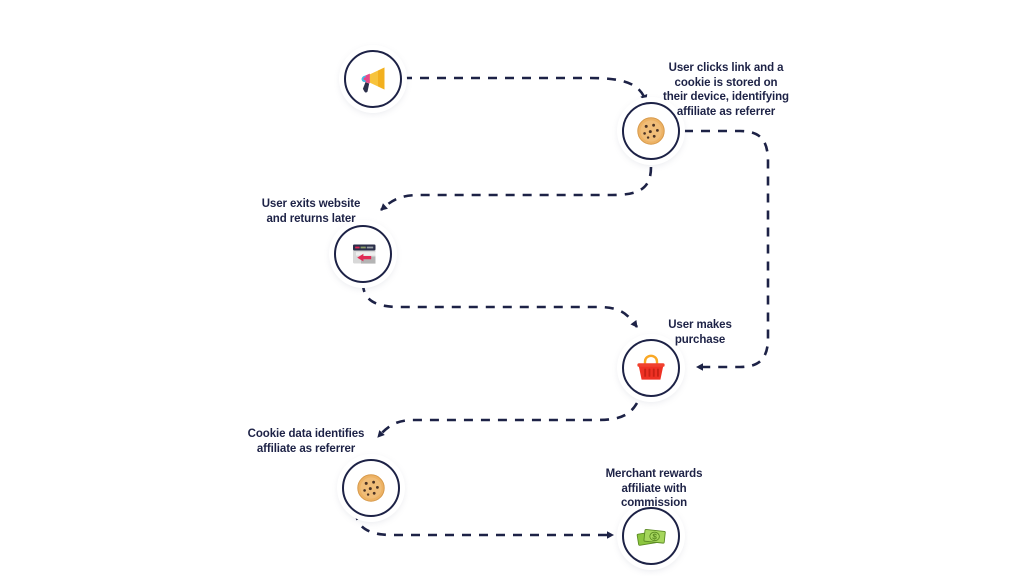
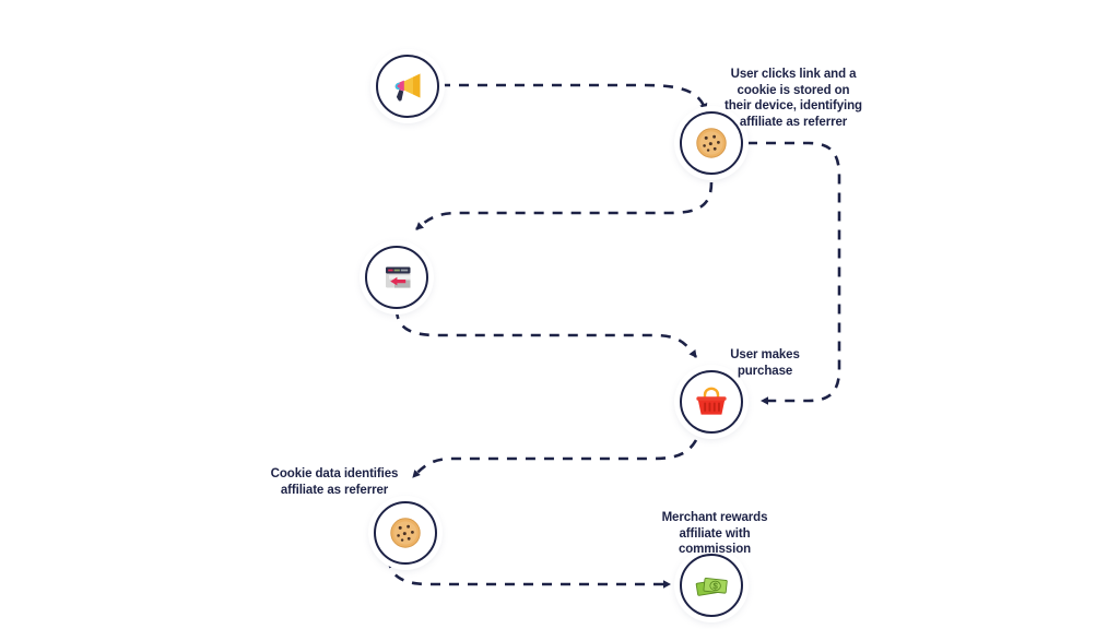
  User clicks link and a
  cookie is stored on
  their device, identifying
  affiliate as referrer
- User exits website
- and returns later
  User makes
  purchase
  Cookie data identifies
  affiliate as referrer
  Merchant rewards
  affiliate with
  commission
